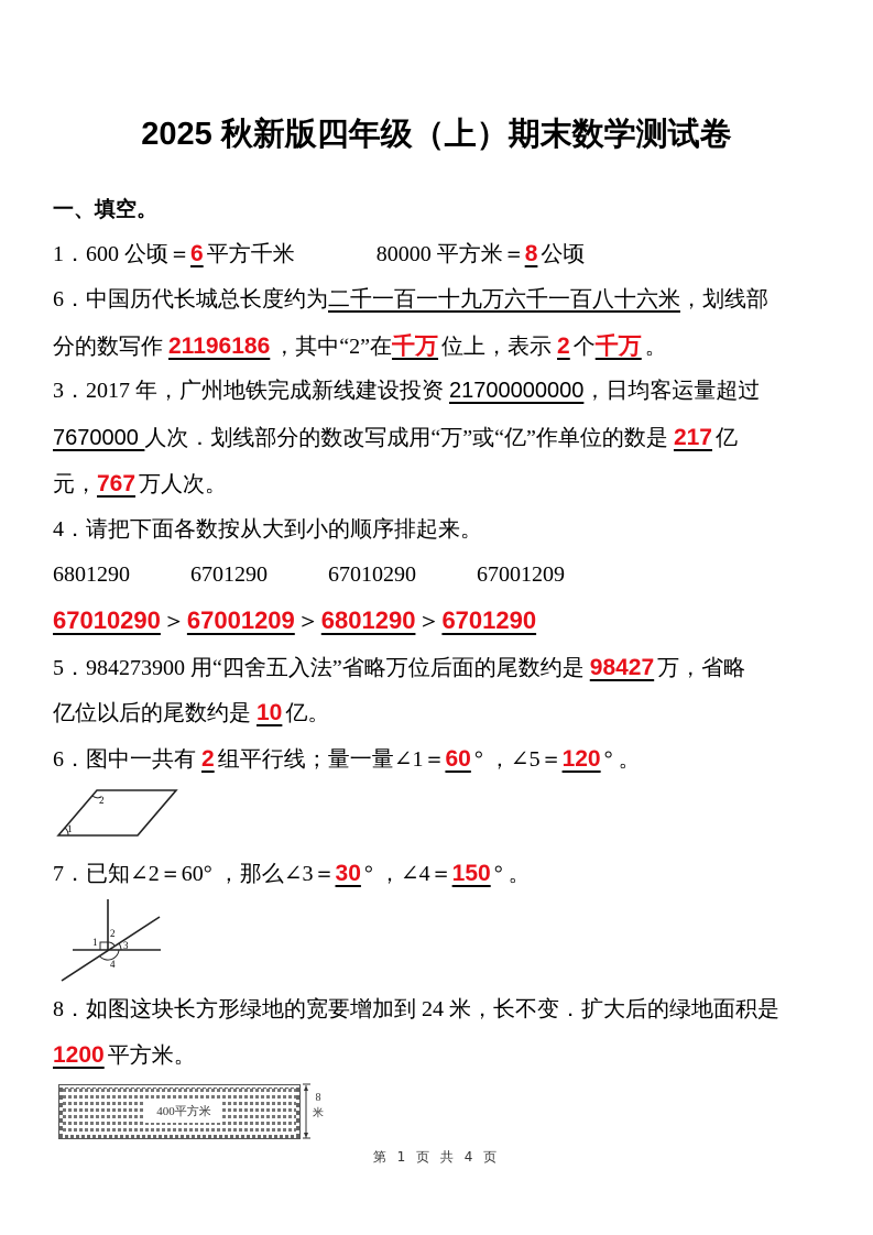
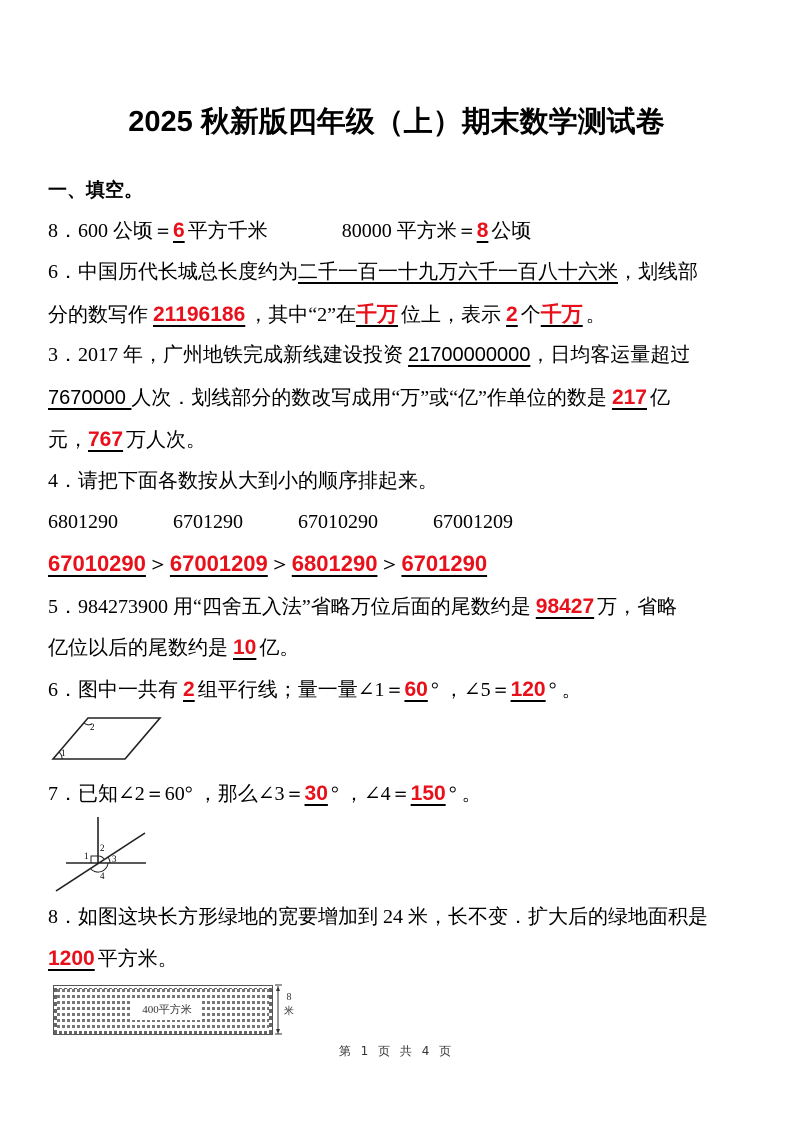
  2025 秋新版四年级（上）期末数学测试卷
  一、填空。
- 1．600 公顷＝6 平方千米 80000 平方米＝8 公顷
+ 8．600 公顷＝6 平方千米 80000 平方米＝8 公顷
  6．中国历代长城总长度约为二千一百一十九万六千一百八十六米，划线部
  分的数写作 21196186 ，其中“2”在千万 位上，表示 2 个千万 。
  3．2017 年，广州地铁完成新线建设投资 21700000000，日均客运量超过
  7670000 人次．划线部分的数改写成用“万”或“亿”作单位的数是 217 亿
  元，767 万人次。
  4．请把下面各数按从大到小的顺序排起来。
  6801290 6701290 67010290 67001209
  67010290＞67001209＞6801290＞6701290
  5．984273900 用“四舍五入法”省略万位后面的尾数约是 98427 万，省略
  亿位以后的尾数约是 10 亿。
  6．图中一共有 2 组平行线；量一量∠1＝60 ° ，∠5＝120 ° 。
  1
  2
  7．已知∠2＝60° ，那么∠3＝30 ° ，∠4＝150 ° 。
  1
  2
  3
  4
  8．如图这块长方形绿地的宽要增加到 24 米，长不变．扩大后的绿地面积是
  1200 平方米。
  400平方米
  8
  米
  第 1 页 共 4 页
